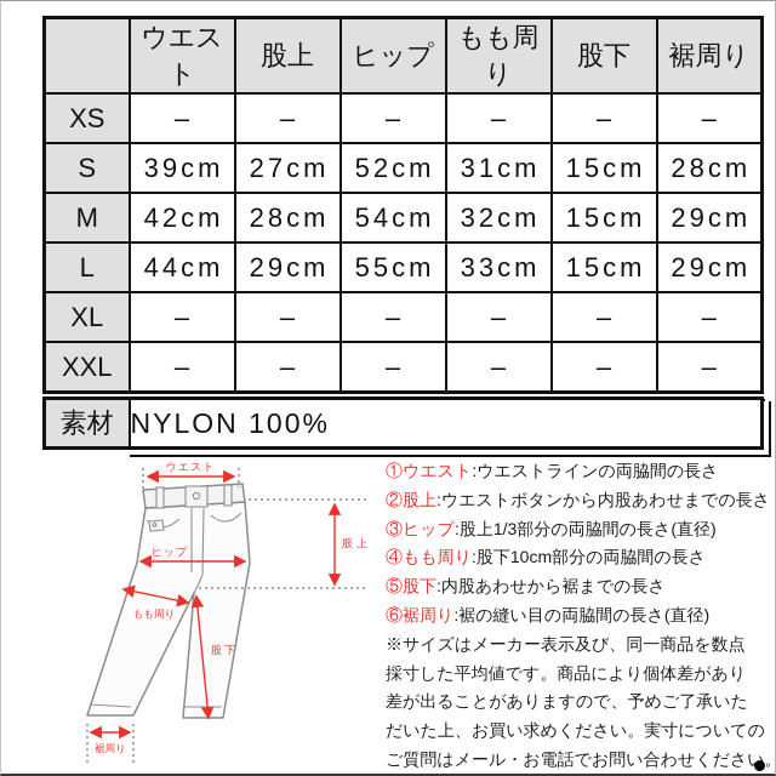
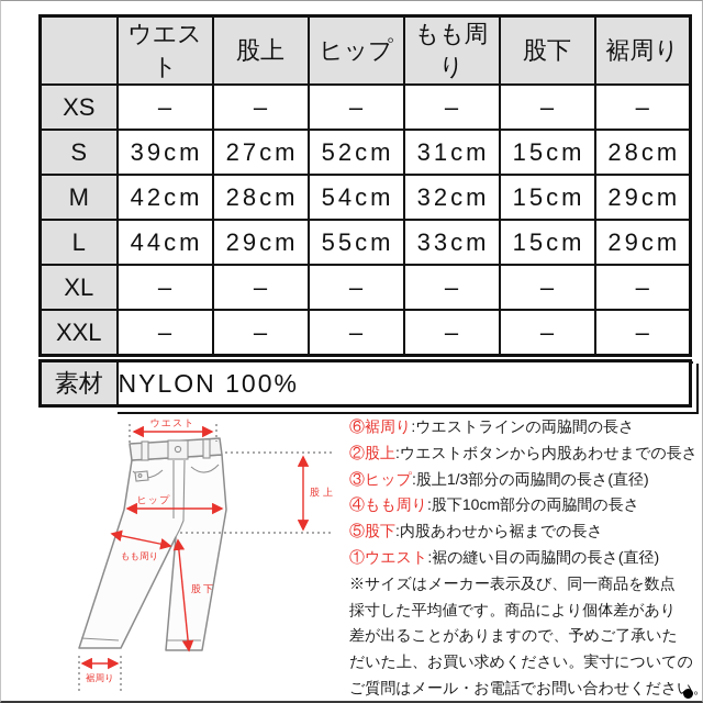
  	ウエスト	股上	ヒップ	もも周り	股下	裾周り
  XS	–	–	–	–	–	–
  S	39cm	27cm	52cm	31cm	15cm	28cm
  M	42cm	28cm	54cm	32cm	15cm	29cm
  L	44cm	29cm	55cm	33cm	15cm	29cm
  XL	–	–	–	–	–	–
  XXL	–	–	–	–	–	–
  素材	NYLON 100%
  ウエスト
  股上
  ヒップ
  もも周り
  股下
  裾周り
- ①ウエスト:ウエストラインの両脇間の長さ
+ ⑥裾周り:ウエストラインの両脇間の長さ
  ②股上:ウエストボタンから内股あわせまでの長さ
  ③ヒップ:股上1/3部分の両脇間の長さ(直径)
  ④もも周り:股下10cm部分の両脇間の長さ
  ⑤股下:内股あわせから裾までの長さ
- ⑥裾周り:裾の縫い目の両脇間の長さ(直径)
+ ①ウエスト:裾の縫い目の両脇間の長さ(直径)
  ※サイズはメーカー表示及び、同一商品を数点
  採寸した平均値です。商品により個体差があり
  差が出ることがありますので、予めご了承いた
  だいた上、お買い求めください。実寸についての
  ご質問はメール・お電話でお問い合わせください
